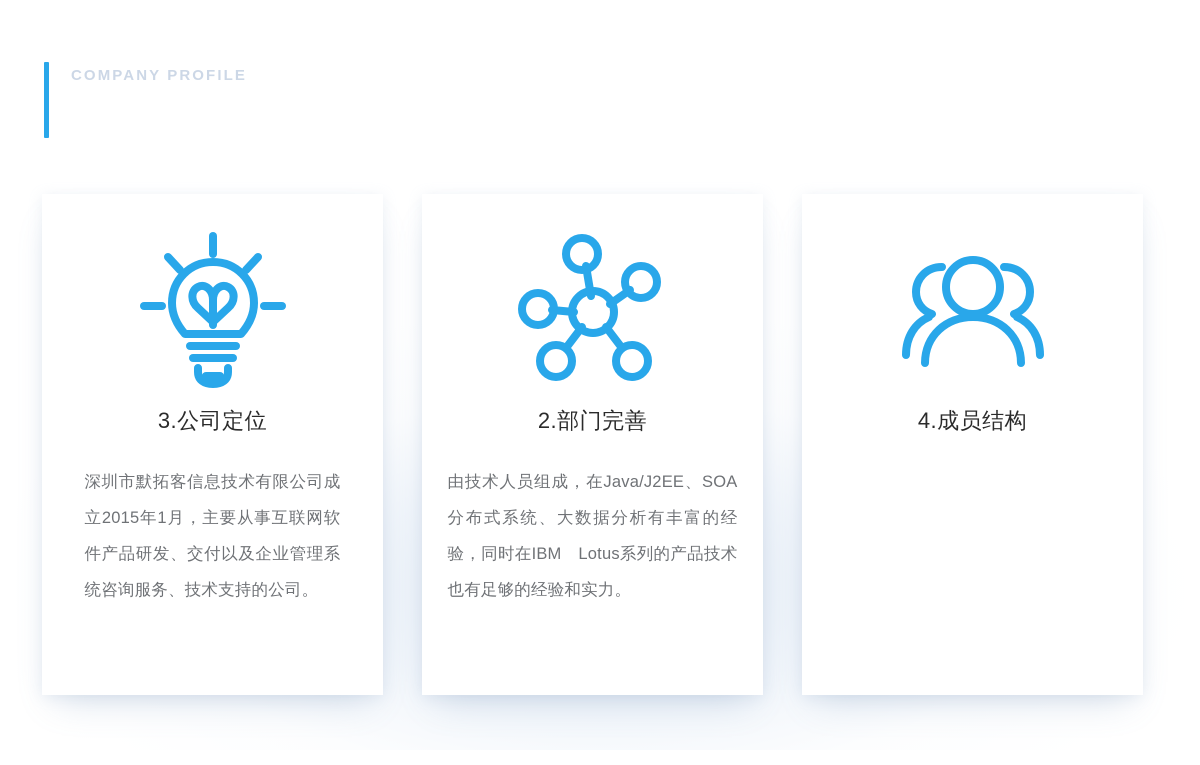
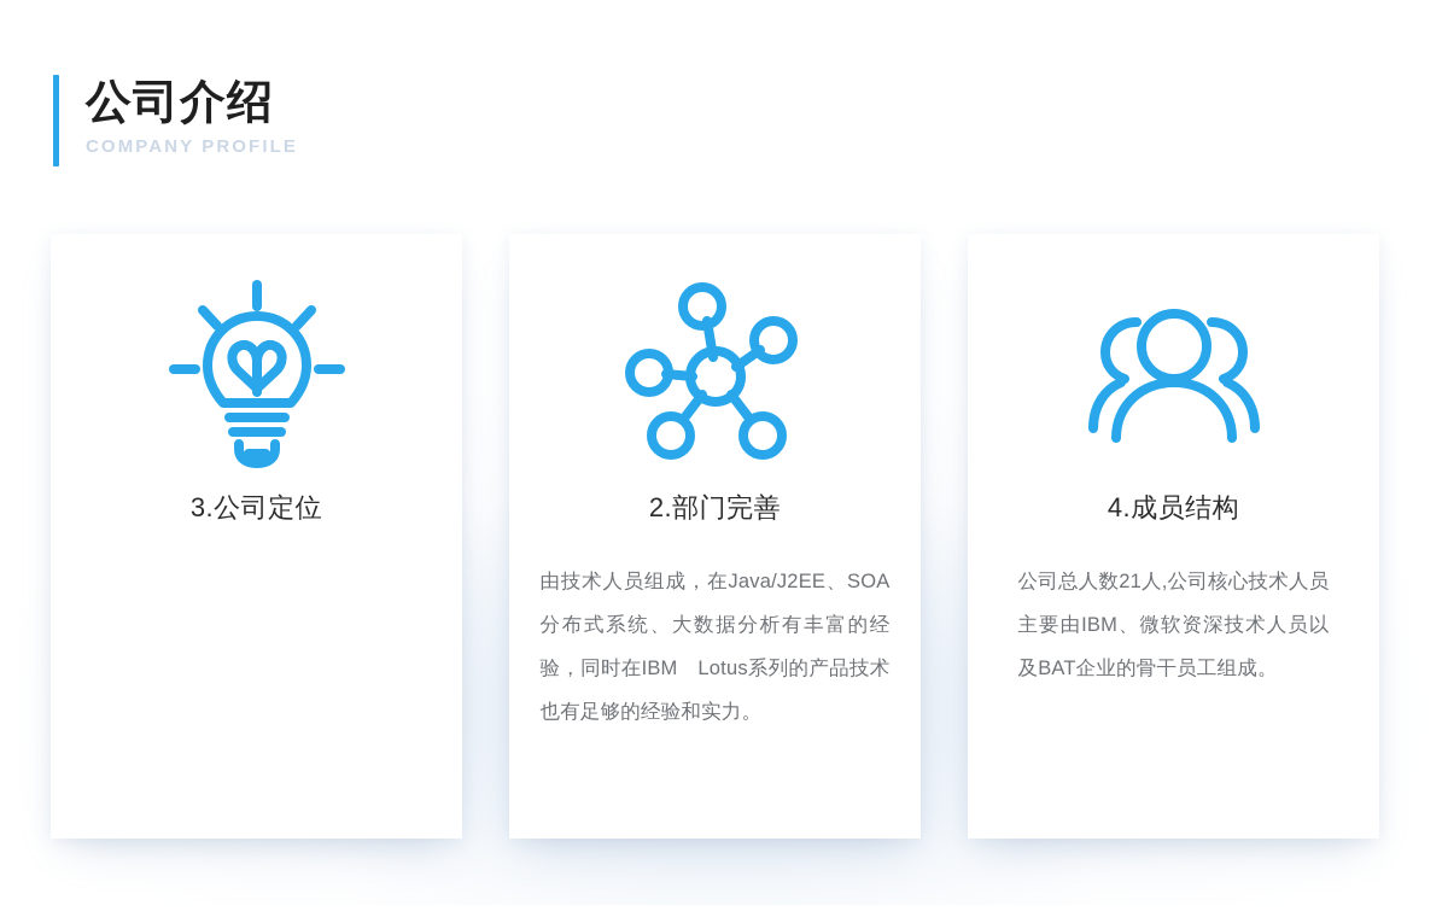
+ 公司介绍
  COMPANY PROFILE
  3.公司定位
- 深圳市默拓客信息技术有限公司成立2015年1月，主要从事互联网软件产品研发、交付以及企业管理系统咨询服务、技术支持的公司。
  2.部门完善
  由技术人员组成，在Java/J2EE、SOA分布式系统、大数据分析有丰富的经验，同时在IBM Lotus系列的产品技术也有足够的经验和实力。
  4.成员结构
+ 公司总人数21人,公司核心技术人员主要由IBM、微软资深技术人员以及BAT企业的骨干员工组成。
